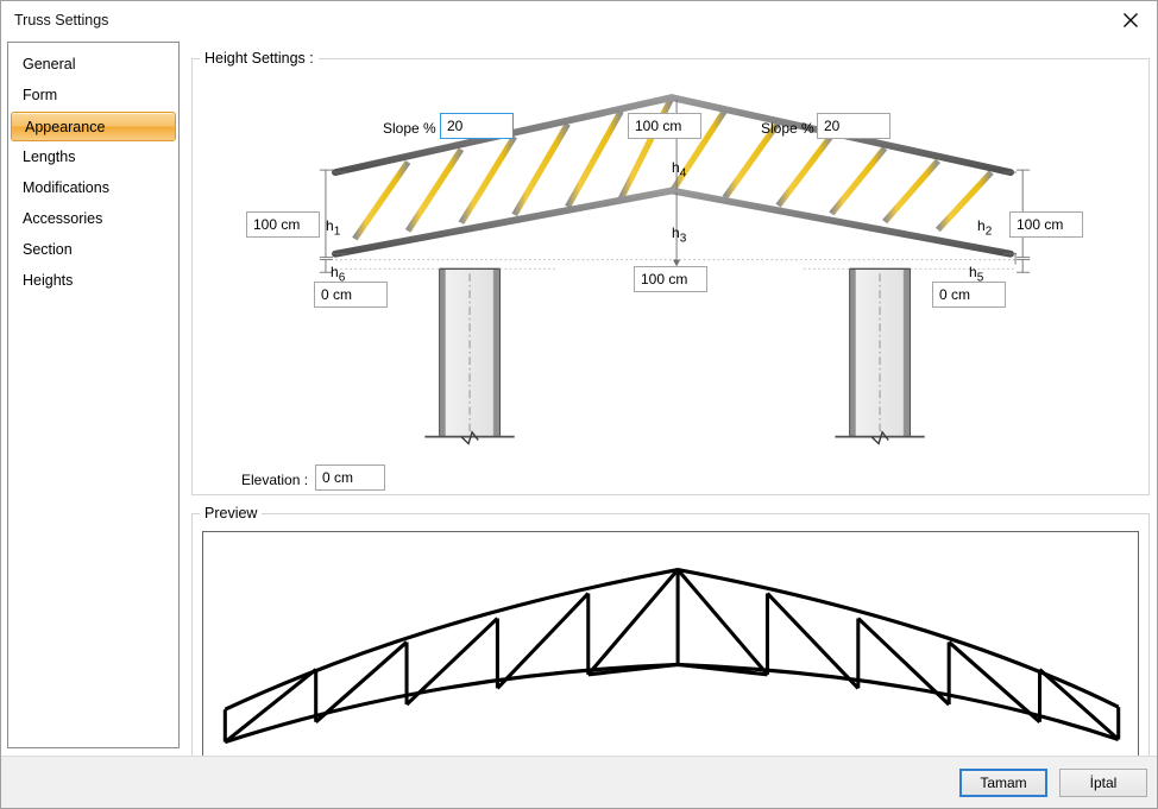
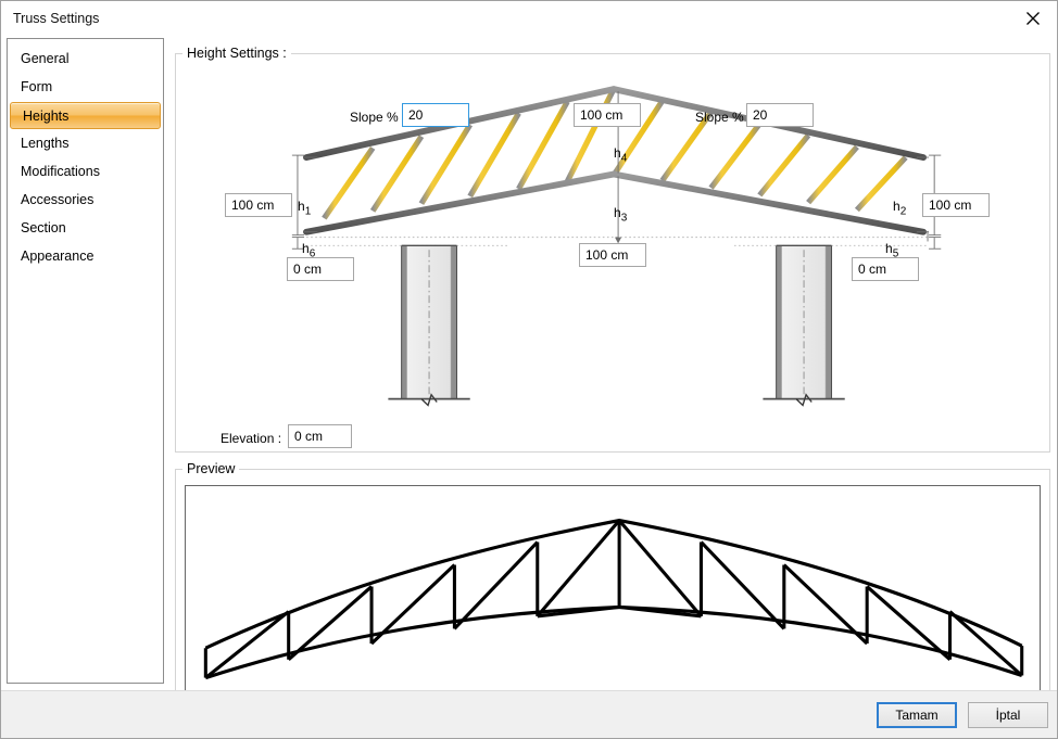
  Truss Settings
  General
  Form
- Appearance
+ Heights
  Lengths
  Modifications
  Accessories
  Section
- Heights
+ Appearance
  Height Settings :
  h1
  h2
  h3
  h4
  h5
  h6
  Slope %
  20
  100 cm
  Slope %
  20
  100 cm
  100 cm
  0 cm
  0 cm
  100 cm
  Elevation :
  0 cm
  Preview
  Tamam
  İptal
